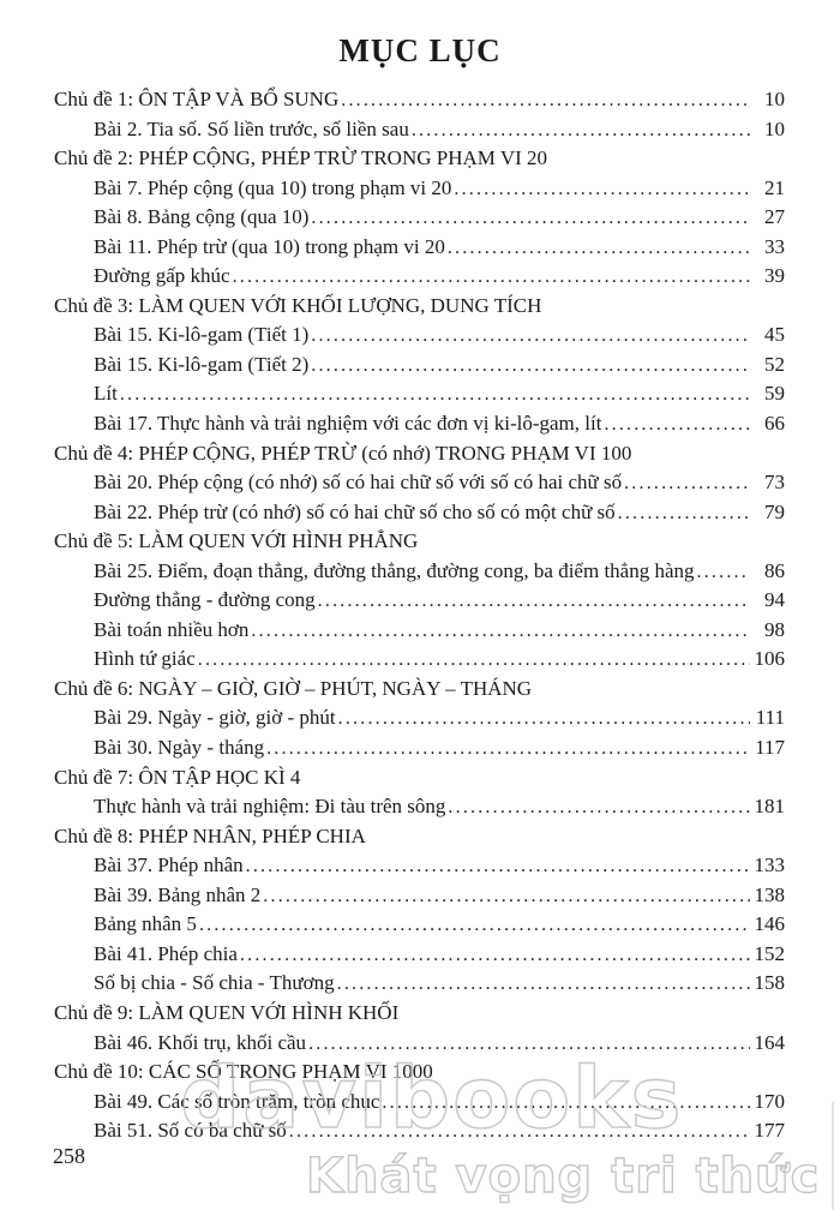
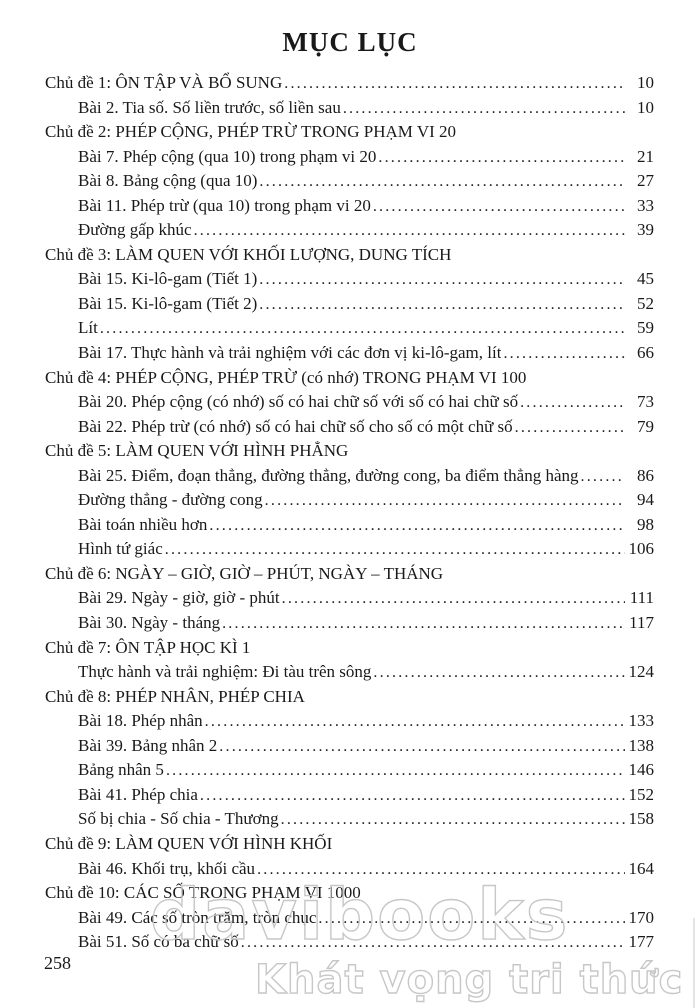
  MỤC LỤC
  Chủ đề 1: ÔN TẬP VÀ BỔ SUNG
  10
  Bài 2. Tia số. Số liền trước, số liền sau
  10
  Chủ đề 2: PHÉP CỘNG, PHÉP TRỪ TRONG PHẠM VI 20
  Bài 7. Phép cộng (qua 10) trong phạm vi 20
  21
  Bài 8. Bảng cộng (qua 10)
  27
  Bài 11. Phép trừ (qua 10) trong phạm vi 20
  33
  Đường gấp khúc
  39
  Chủ đề 3: LÀM QUEN VỚI KHỐI LƯỢNG, DUNG TÍCH
  Bài 15. Ki-lô-gam (Tiết 1)
  45
  Bài 15. Ki-lô-gam (Tiết 2)
  52
  Lít
  59
  Bài 17. Thực hành và trải nghiệm với các đơn vị ki-lô-gam, lít
  66
  Chủ đề 4: PHÉP CỘNG, PHÉP TRỪ (có nhớ) TRONG PHẠM VI 100
  Bài 20. Phép cộng (có nhớ) số có hai chữ số với số có hai chữ số
  73
  Bài 22. Phép trừ (có nhớ) số có hai chữ số cho số có một chữ số
  79
  Chủ đề 5: LÀM QUEN VỚI HÌNH PHẲNG
  Bài 25. Điểm, đoạn thẳng, đường thẳng, đường cong, ba điểm thẳng hàng
  86
  Đường thẳng - đường cong
  94
  Bài toán nhiều hơn
  98
  Hình tứ giác
  106
  Chủ đề 6: NGÀY – GIỜ, GIỜ – PHÚT, NGÀY – THÁNG
  Bài 29. Ngày - giờ, giờ - phút
  111
  Bài 30. Ngày - tháng
  117
- Chủ đề 7: ÔN TẬP HỌC KÌ 4
+ Chủ đề 7: ÔN TẬP HỌC KÌ 1
  Thực hành và trải nghiệm: Đi tàu trên sông
- 181
+ 124
  Chủ đề 8: PHÉP NHÂN, PHÉP CHIA
- Bài 37. Phép nhân
+ Bài 18. Phép nhân
  133
  Bài 39. Bảng nhân 2
  138
  Bảng nhân 5
  146
  Bài 41. Phép chia
  152
  Số bị chia - Số chia - Thương
  158
  Chủ đề 9: LÀM QUEN VỚI HÌNH KHỐI
  Bài 46. Khối trụ, khối cầu
  164
  Chủ đề 10: CÁC SỐ TRONG PHẠM VI 1000
  Bài 49. Các số tròn trăm, tròn chục
  170
  Bài 51. Số có ba chữ số
  177
  258
  davibooks
  Khát vọng tri thức
